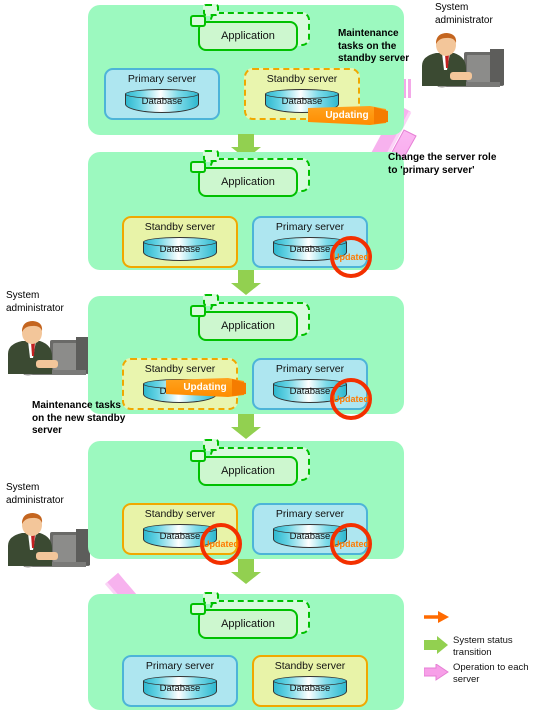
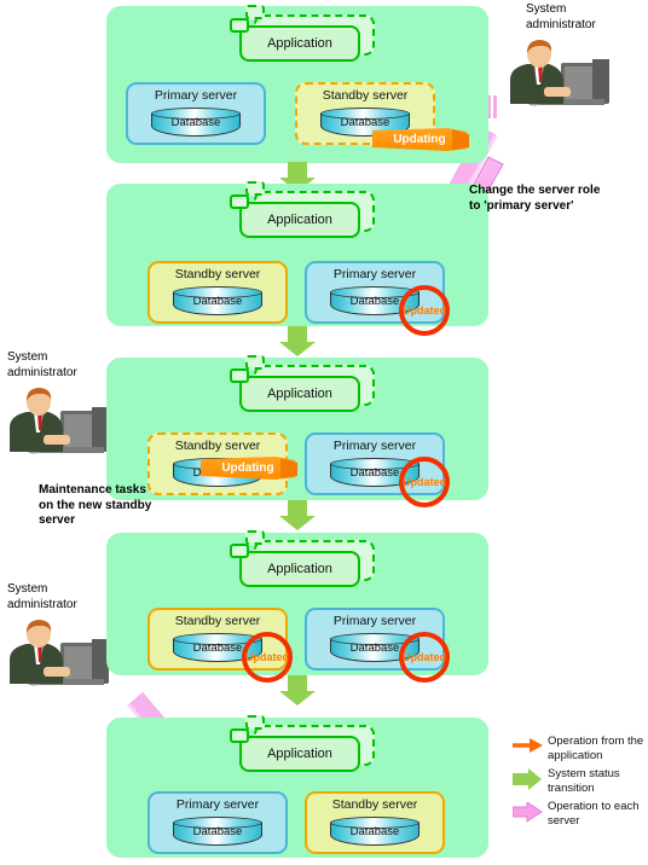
  Application
  Primary server
  Database
  Standby server
  Database
  Updating
- Maintenance
- tasks on the
- standby server
  System
  administrator
  Application
  Standby server
  Database
  Primary server
  Database
  Updated
  Change the server role
  to 'primary server'
  Application
  Standby server
  Updating
  Primary server
  Database
  Updated
  System
  administrator
  Maintenance tasks
  on the new standby
  server
  Application
  Standby server
  Database
  Updated
  Primary server
  Database
  Updated
  System
  administrator
  Application
  Primary server
  Database
  Standby server
  Database
+ Operation from the
+ application
  System status
  transition
  Operation to each
  server
